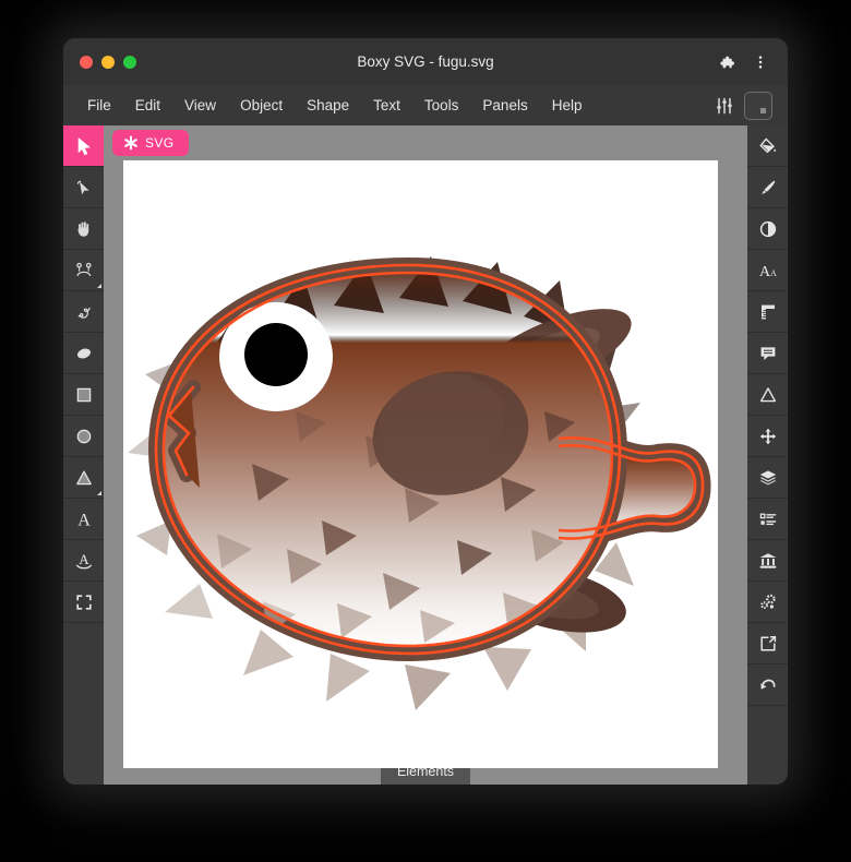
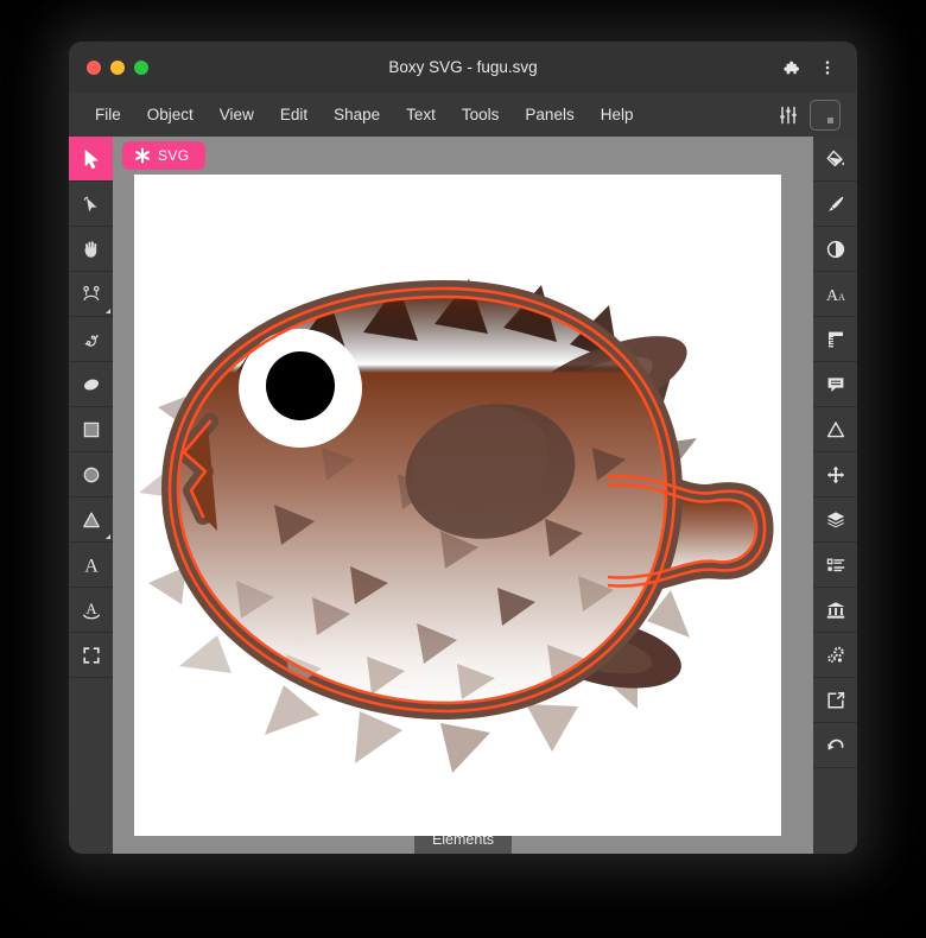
  Boxy SVG - fugu.svg
  File
- Edit
+ Object
  View
- Object
+ Edit
  Shape
  Text
  Tools
  Panels
  Help
  A
  A
  SVG
  Elements
  A
  A
